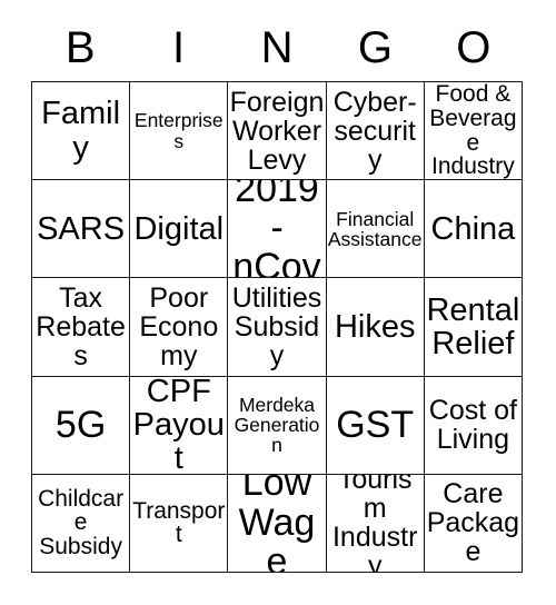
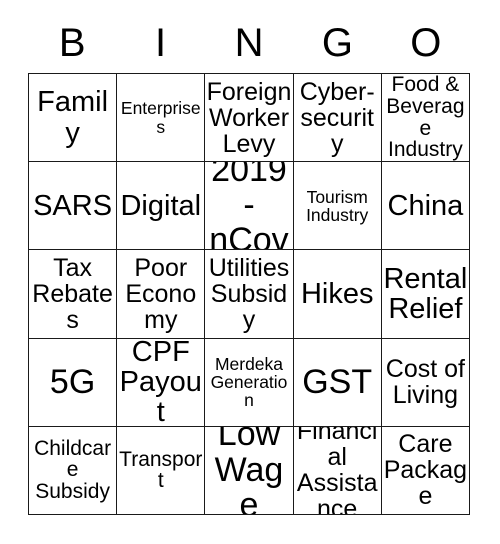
  B
  I
  N
  G
  O
  Family
  Enterprises
  Foreign Worker Levy
  Cyber-security
  Food & Beverage Industry
  SARS
  Digital
  2019-nCov
- Financial Assistance
+ Tourism Industry
  China
  Tax Rebates
  Poor Economy
  Utilities Subsidy
  Hikes
  Rental Relief
  5G
  CPF Payout
  Merdeka Generation
  GST
  Cost of Living
  Childcare Subsidy
  Transport
  Low Wage
- Tourism Industry
+ Financial Assistance
  Care Package
